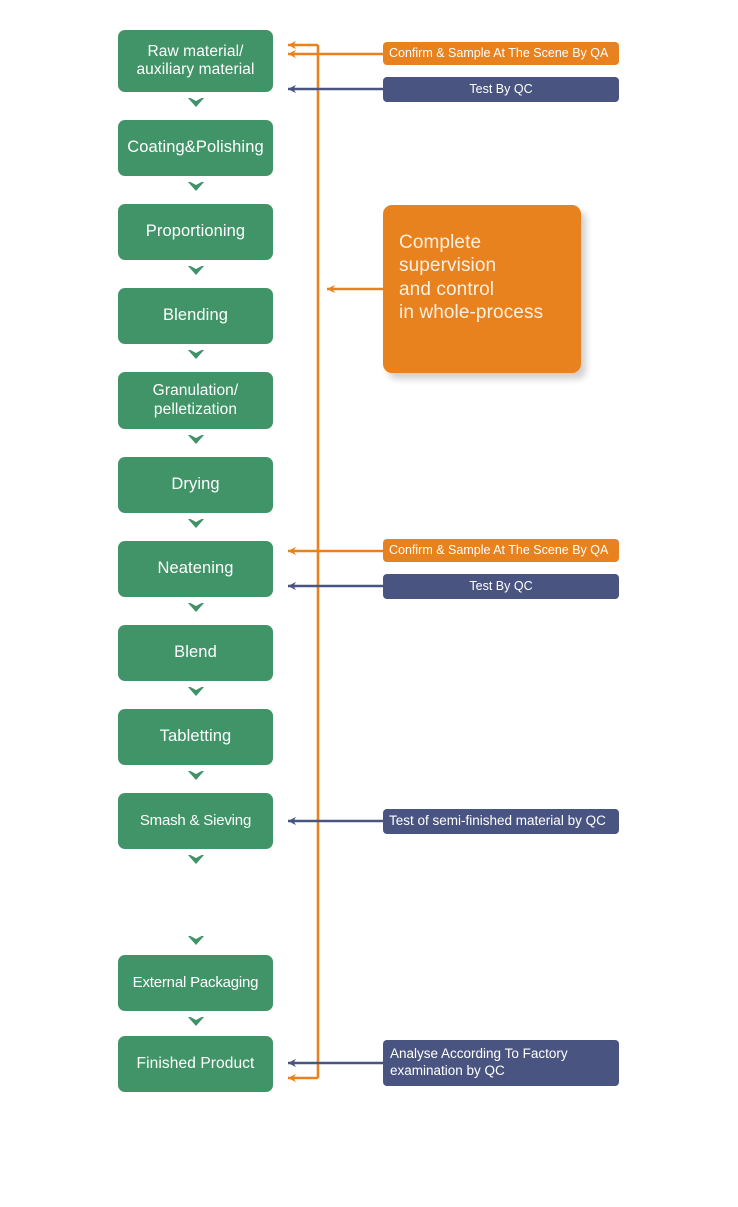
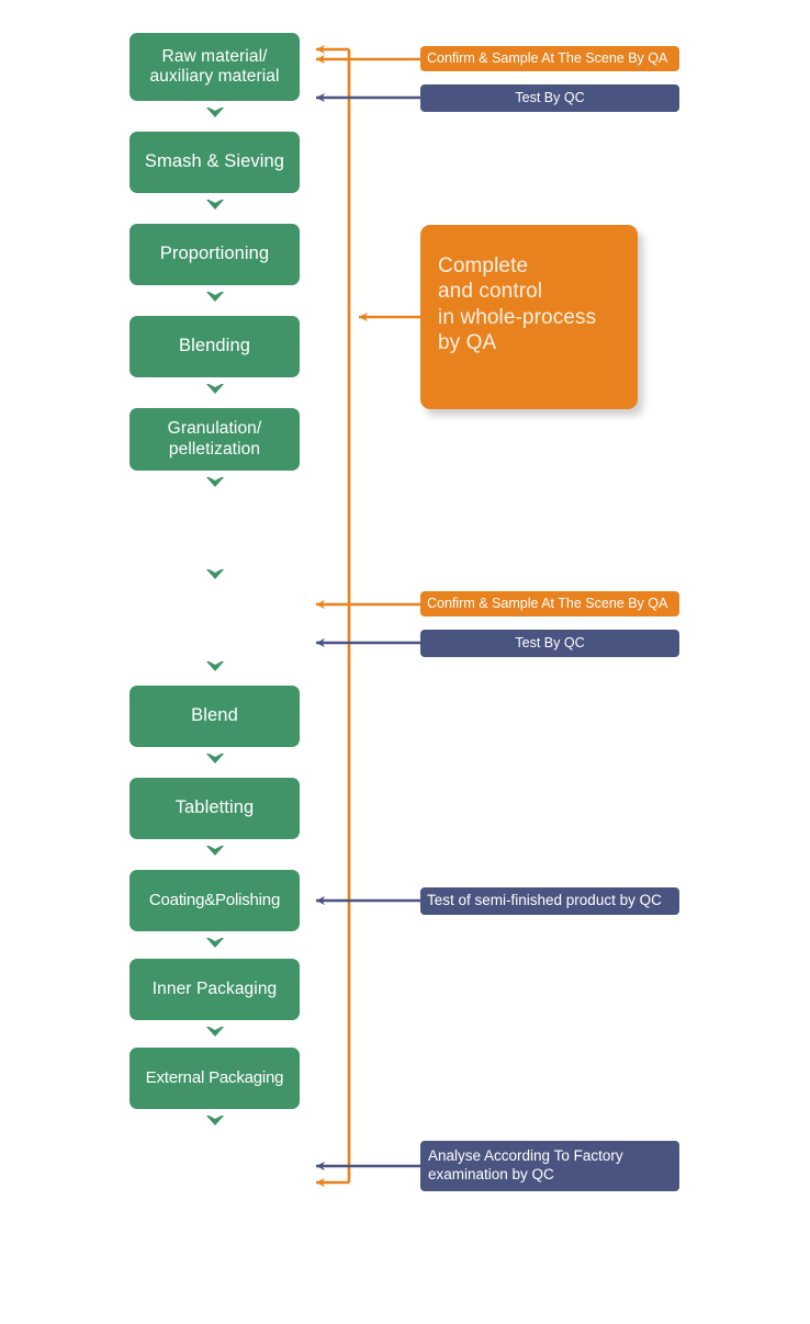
  Raw material/
  auxiliary material
- Coating&Polishing
+ Smash & Sieving
  Proportioning
  Blending
  Granulation/
  pelletization
- Drying
- Neatening
  Blend
  Tabletting
- Smash & Sieving
+ Coating&Polishing
+ Inner Packaging
  External Packaging
- Finished Product
  Confirm & Sample At The Scene By QA
  Test By QC
  Confirm & Sample At The Scene By QA
  Test By QC
- Test of semi-finished material by QC
+ Test of semi-finished product by QC
  Analyse According To Factory
  examination by QC
  Complete
- supervision
  and control
  in whole-process
+ by QA
